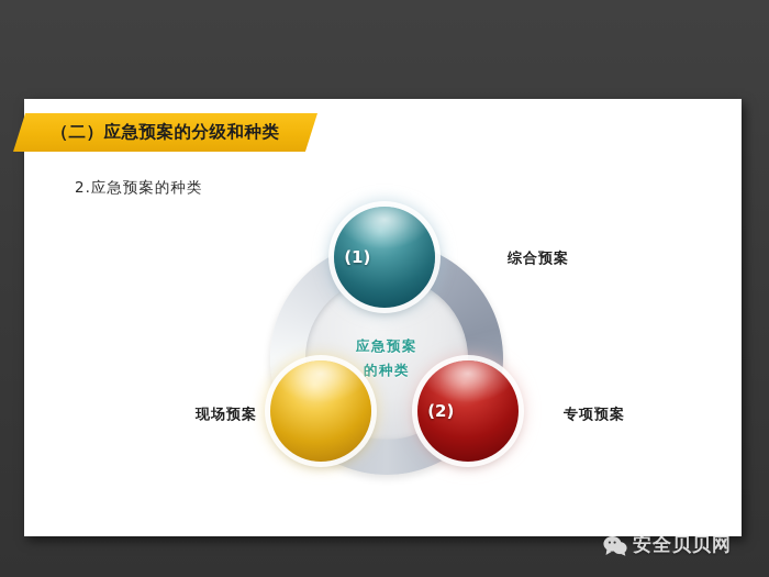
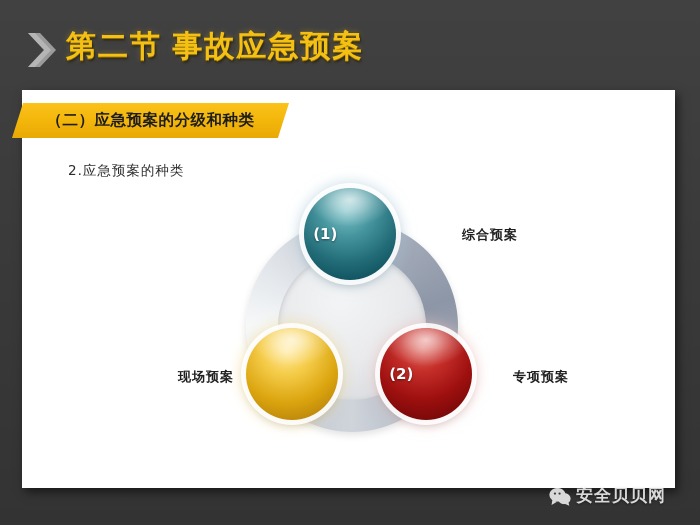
+ 第二节 事故应急预案
  （二）应急预案的分级和种类
  2.应急预案的种类
- 应急预案
- 的种类
  综合预案
  现场预案
  专项预案
  安全贝贝网
